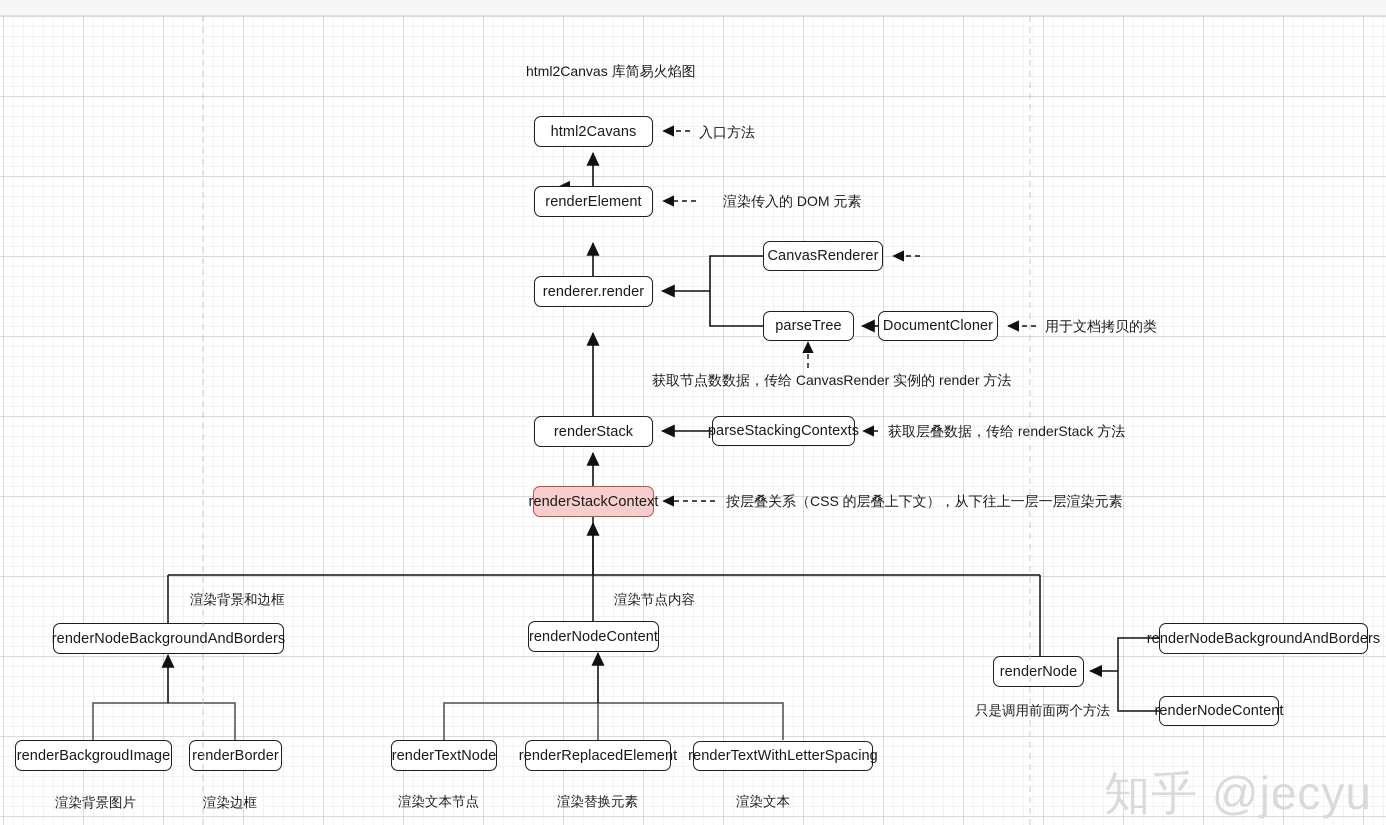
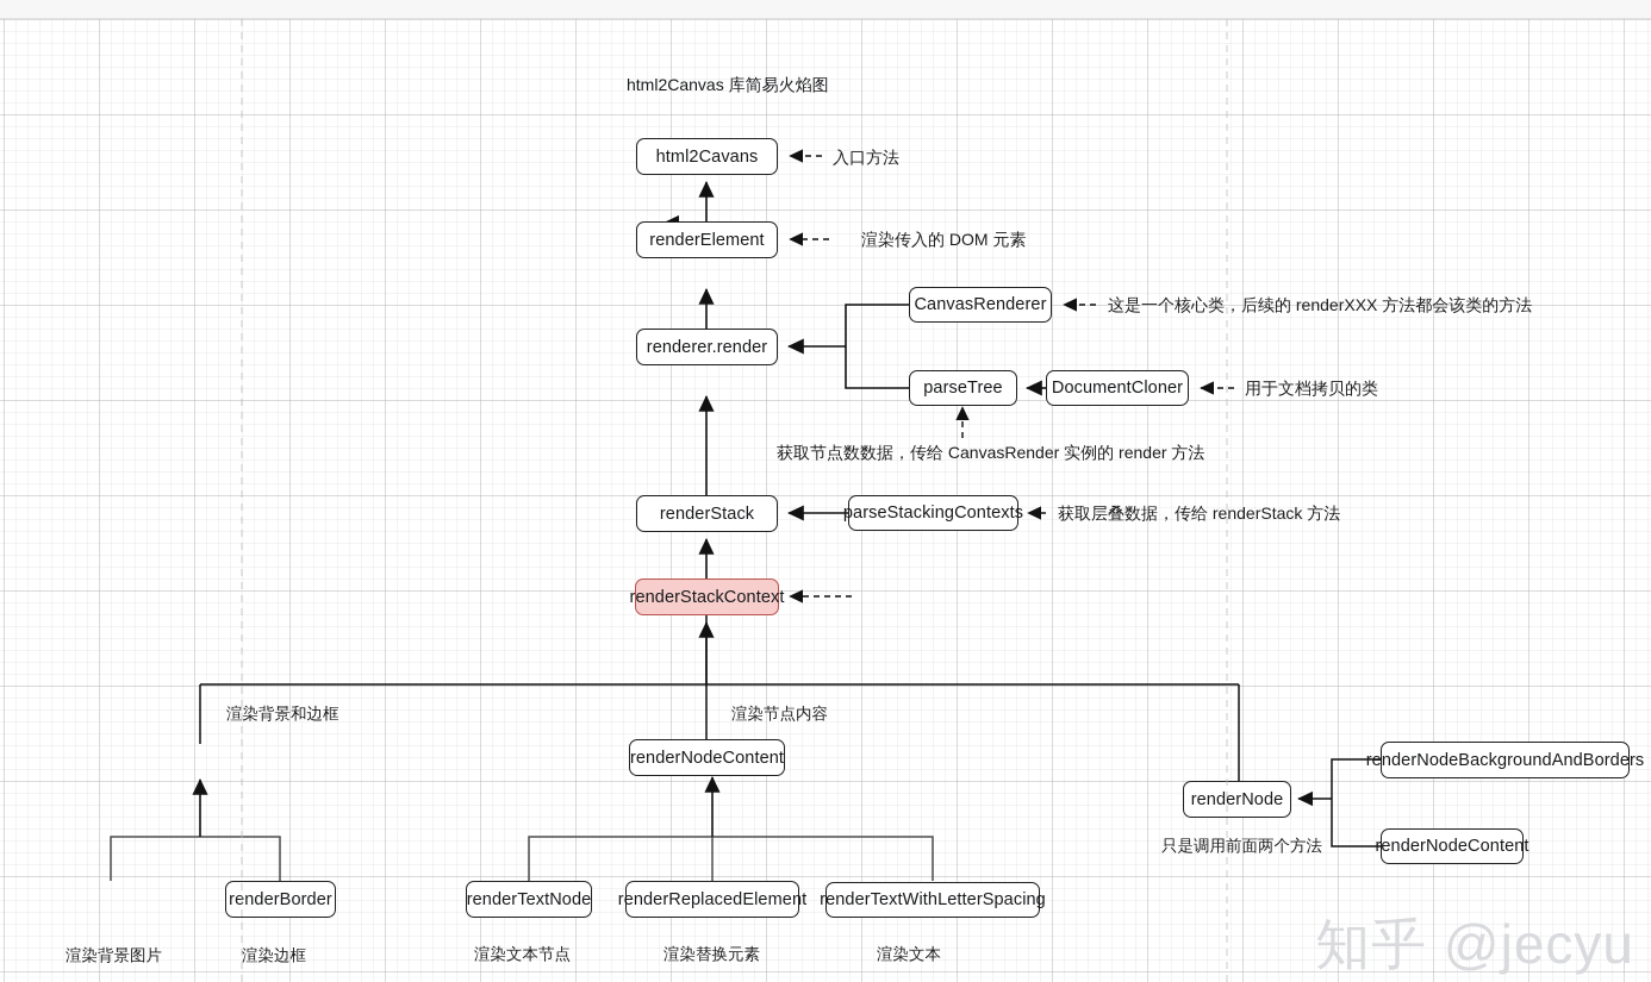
  html2Canvas 库简易火焰图
  html2Cavans
  renderElement
  renderer.render
  CanvasRenderer
  parseTree
  DocumentCloner
  renderStack
  parseStackingContext
  enderStackContex
- renderNodeBackgroundAndBorders
  renderNodeContent
  renderNode
  nderNodeBackgroundAndBorde
  enderNodeConten
- renderBackgroudImage
  renderBorder
  renderTextNode
  enderReplacedElemen
  enderTextWithLetterSpacin
  入口方法
  渲染传入的 DOM 元素
+ 这是一个核心类，后续的 renderXXX 方法都会该类的方法
  用于文档拷贝的类
  获取节点数数据，传给 CanvasRender 实例的 render 方法
  获取层叠数据，传给 renderStack 方法
- 按层叠关系（CSS 的层叠上下文），从下往上一层一层渲染元素
  渲染背景和边框
  渲染节点内容
  只是调用前面两个方法
  渲染背景图片
  渲染边框
  渲染文本节点
  渲染替换元素
  渲染文本
  知乎 @jecyu
